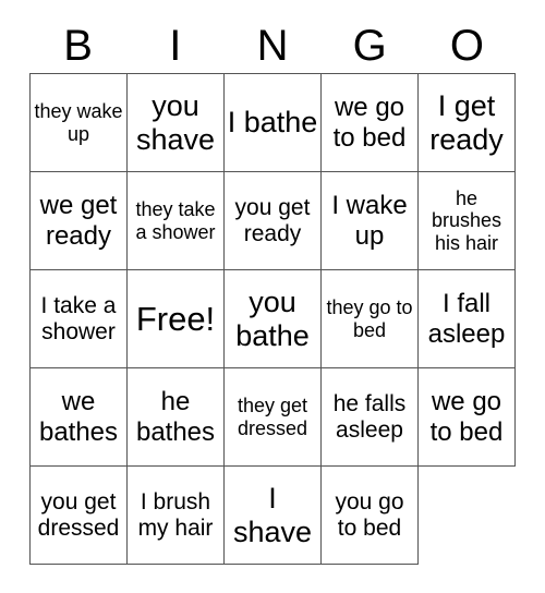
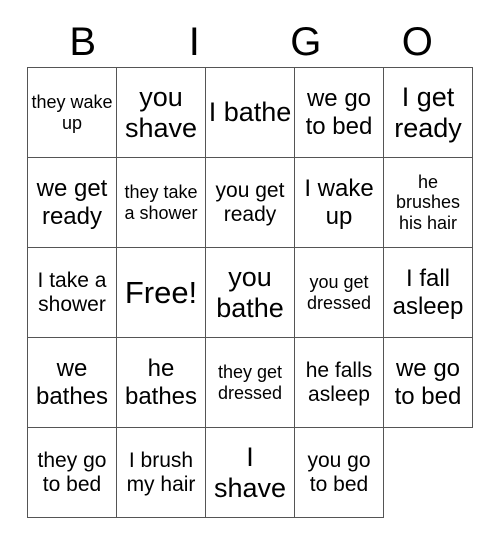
  B
  I
- N
  G
  O
  they wake up
  you shave
  I bathe
  we go to bed
  I get ready
  we get ready
  they take a shower
  you get ready
  I wake up
  he brushes his hair
  I take a shower
  Free!
  you bathe
- they go to bed
+ you get dressed
  I fall asleep
  we bathes
  he bathes
  they get dressed
  he falls asleep
  we go to bed
- you get dressed
+ they go to bed
  I brush my hair
  I shave
  you go to bed
